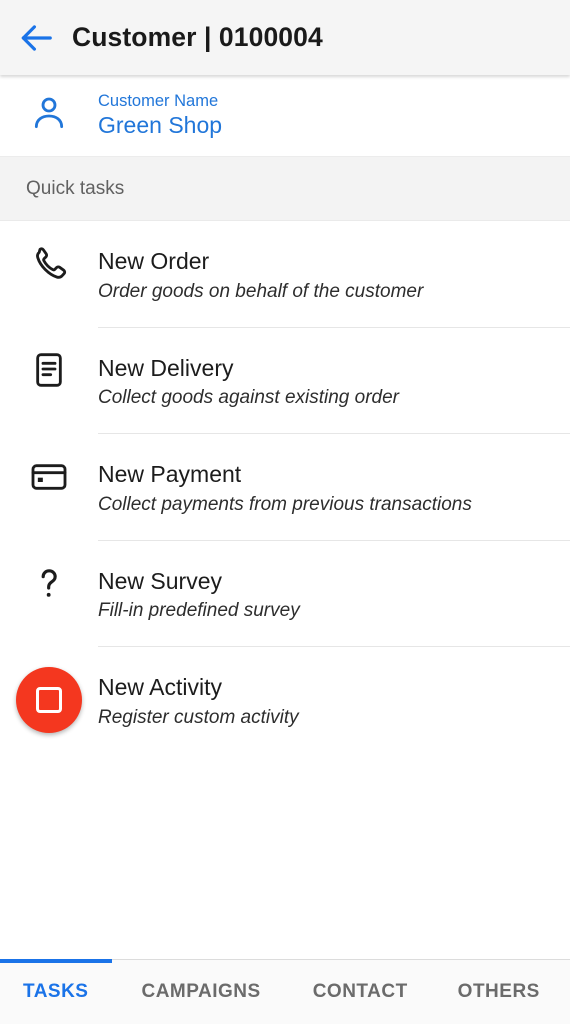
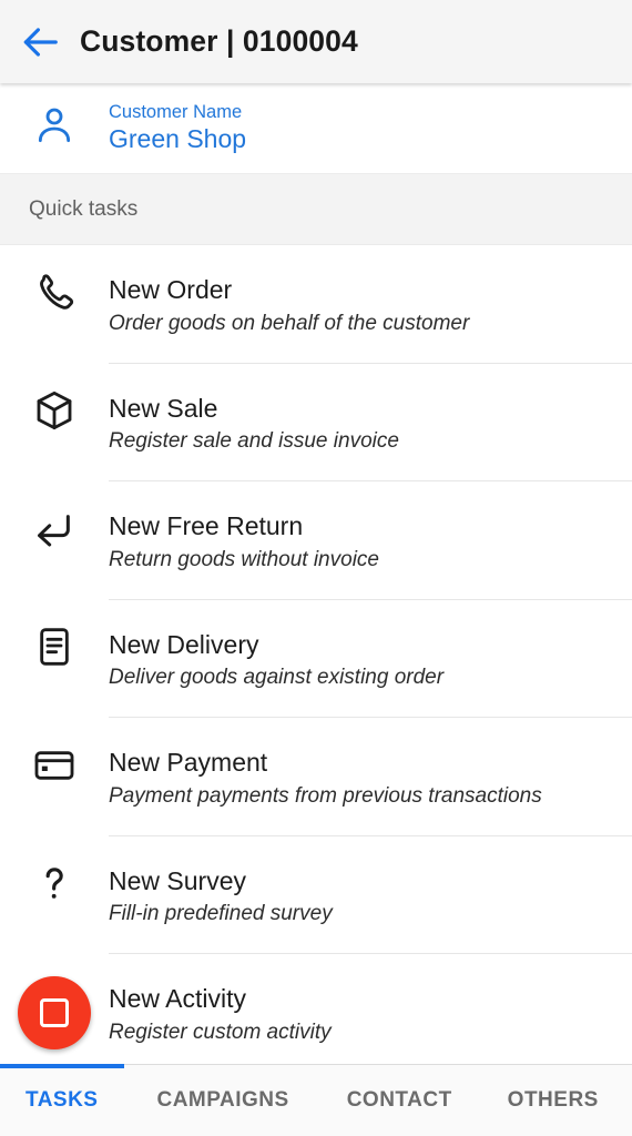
  Customer | 0100004
  Customer Name
  Green Shop
  Quick tasks
  New Order
  Order goods on behalf of the customer
+ New Sale
+ Register sale and issue invoice
+ New Free Return
+ Return goods without invoice
  New Delivery
- Collect goods against existing order
+ Deliver goods against existing order
  New Payment
- Collect payments from previous transactions
+ Payment payments from previous transactions
  New Survey
  Fill-in predefined survey
  New Activity
  Register custom activity
  TASKS
  CAMPAIGNS
  CONTACT
  OTHERS
